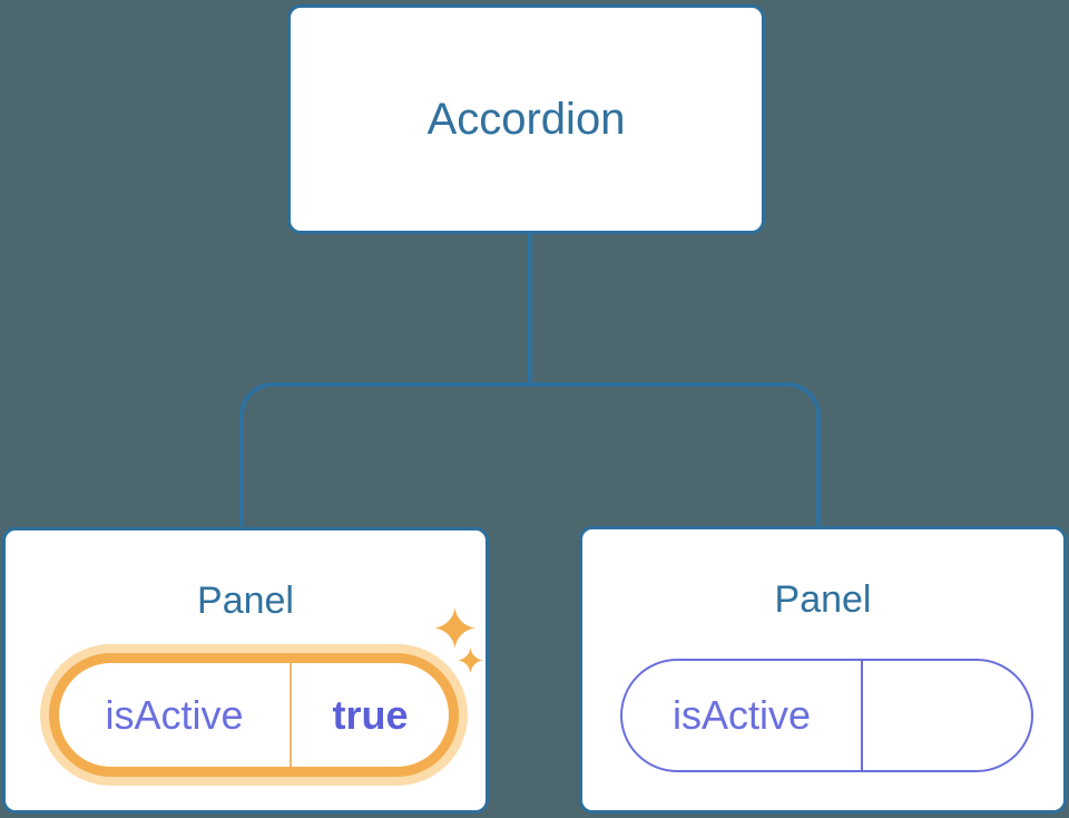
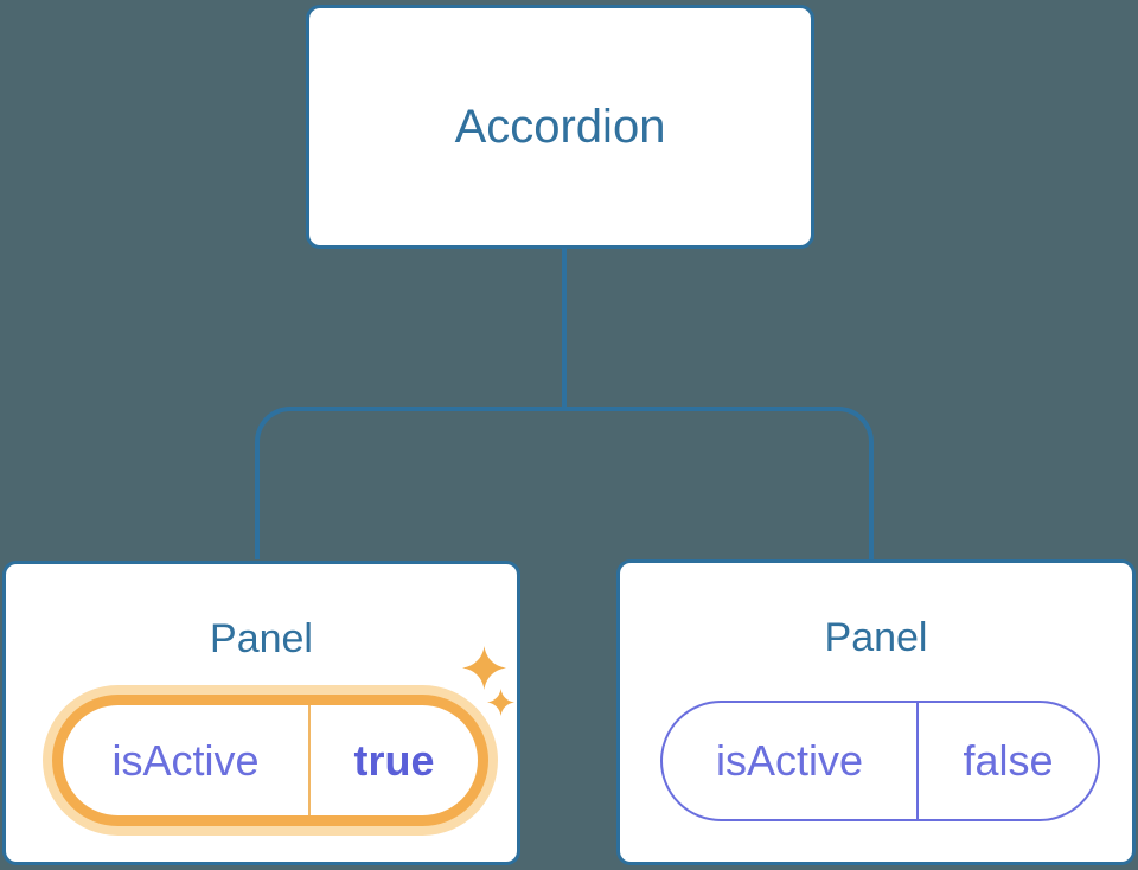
  Accordion
  Panel
  isActive
  true
  Panel
  isActive
+ false
